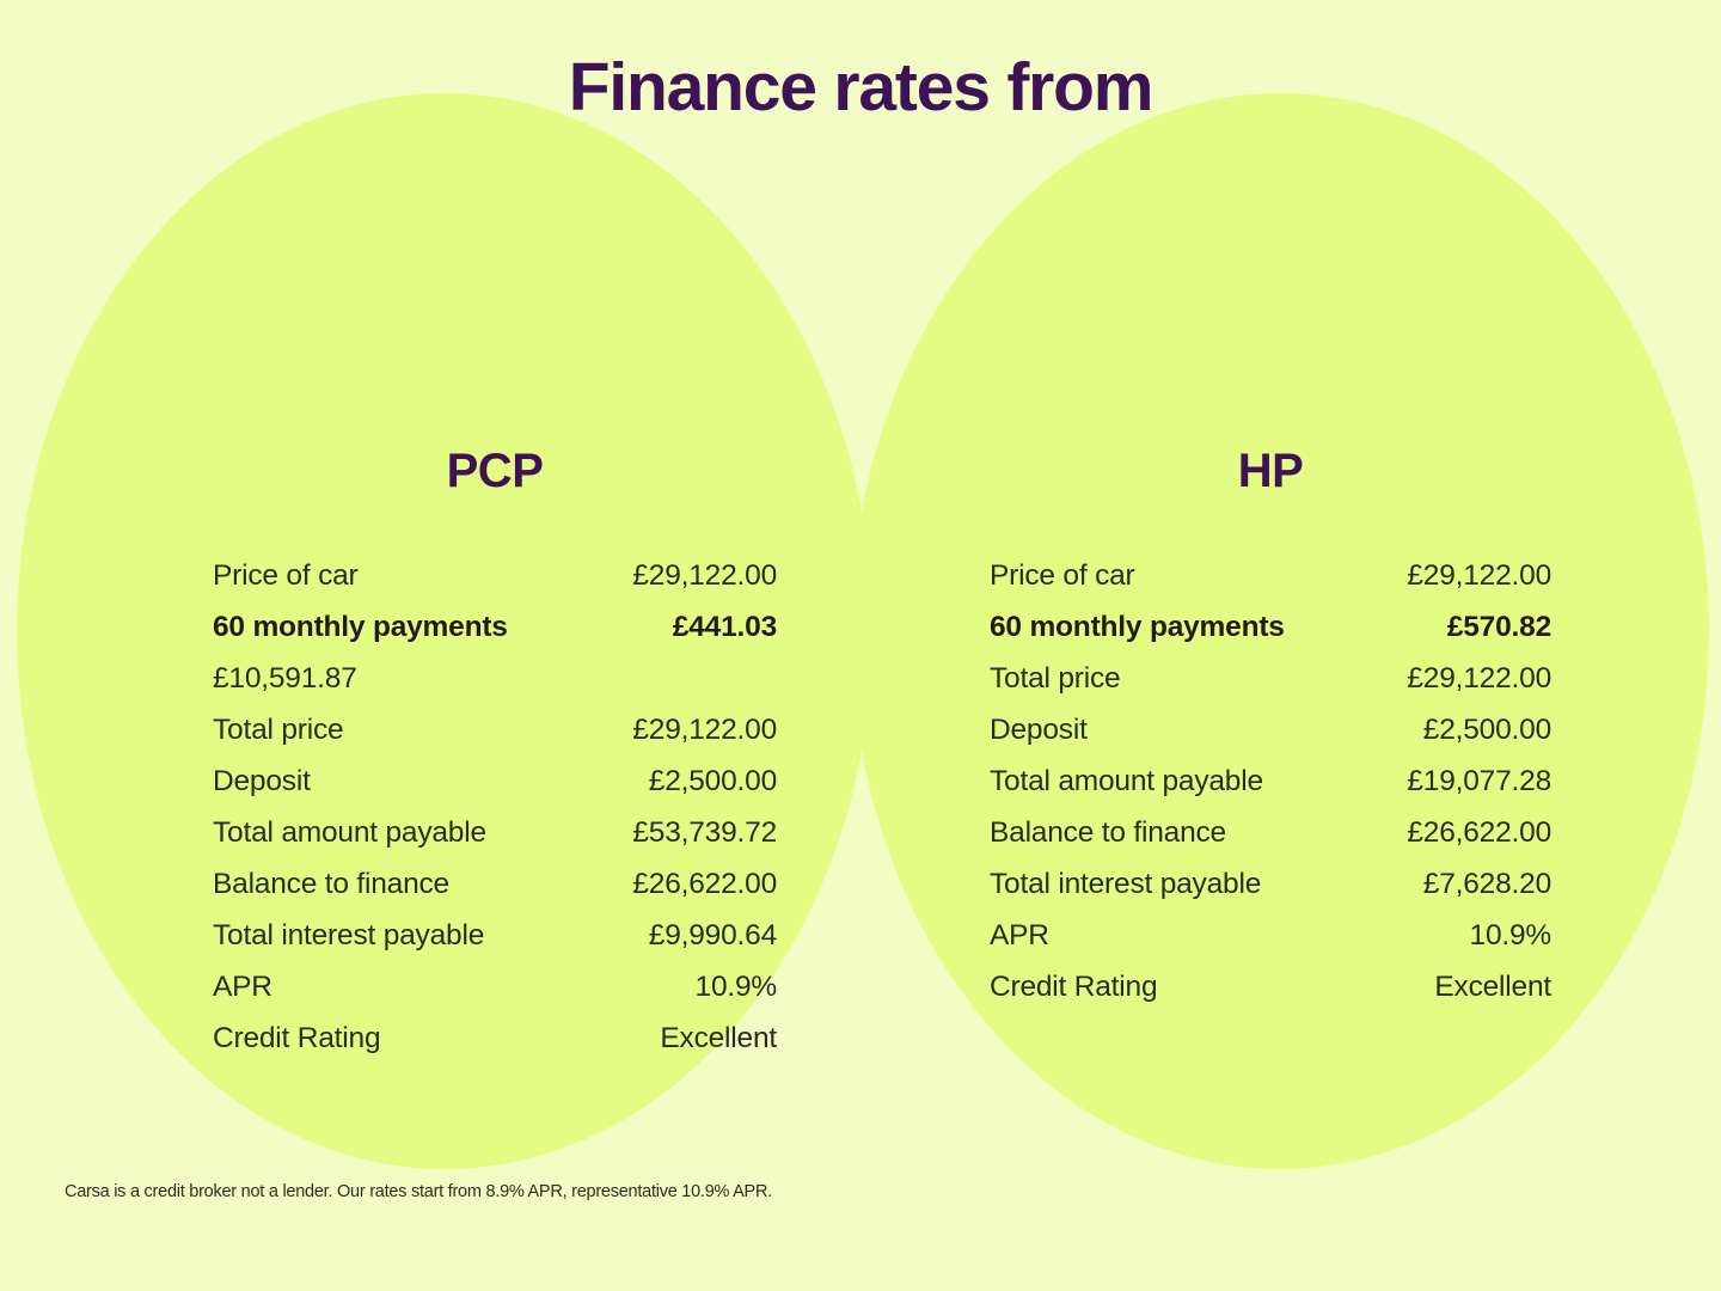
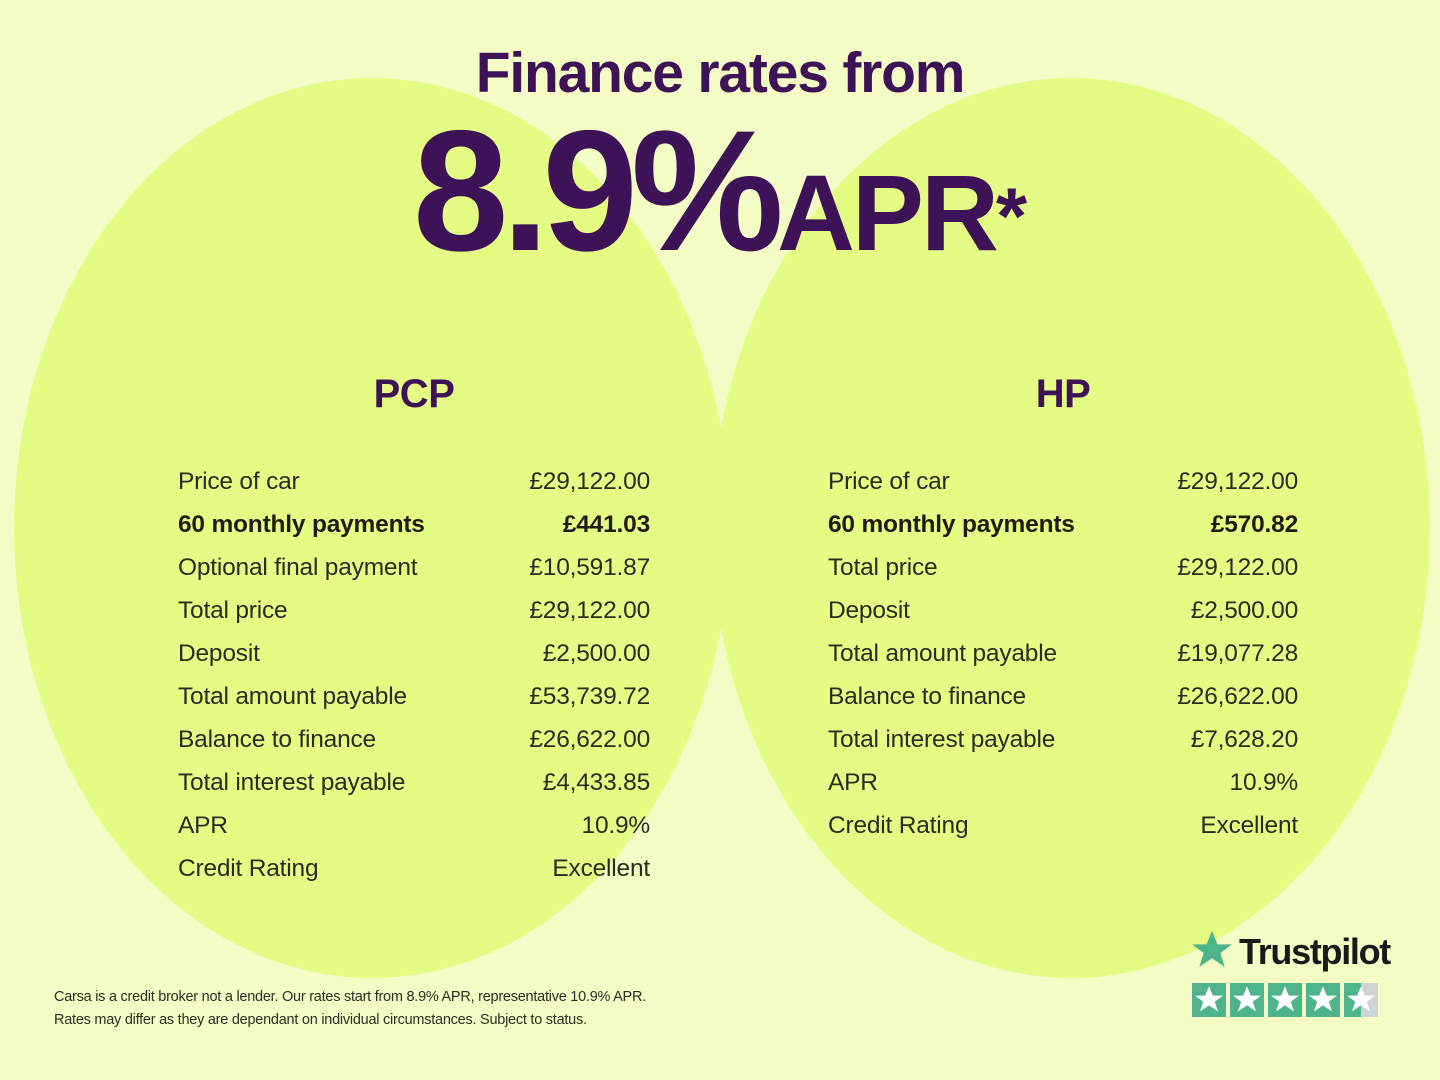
  Finance rates from
+ 8.9%APR*
  PCP
  Price of car
  £29,122.00
  60 monthly payments
  £441.03
+ Optional final payment
  £10,591.87
  Total price
  £29,122.00
  Deposit
  £2,500.00
  Total amount payable
  £53,739.72
  Balance to finance
  £26,622.00
  Total interest payable
- £9,990.64
+ £4,433.85
  APR
  10.9%
  Credit Rating
  Excellent
  HP
  Price of car
  £29,122.00
  60 monthly payments
  £570.82
  Total price
  £29,122.00
  Deposit
  £2,500.00
  Total amount payable
  £19,077.28
  Balance to finance
  £26,622.00
  Total interest payable
  £7,628.20
  APR
  10.9%
  Credit Rating
  Excellent
  Carsa is a credit broker not a lender. Our rates start from 8.9% APR, representative 10.9% APR.
+ Rates may differ as they are dependant on individual circumstances. Subject to status.
+ Trustpilot
